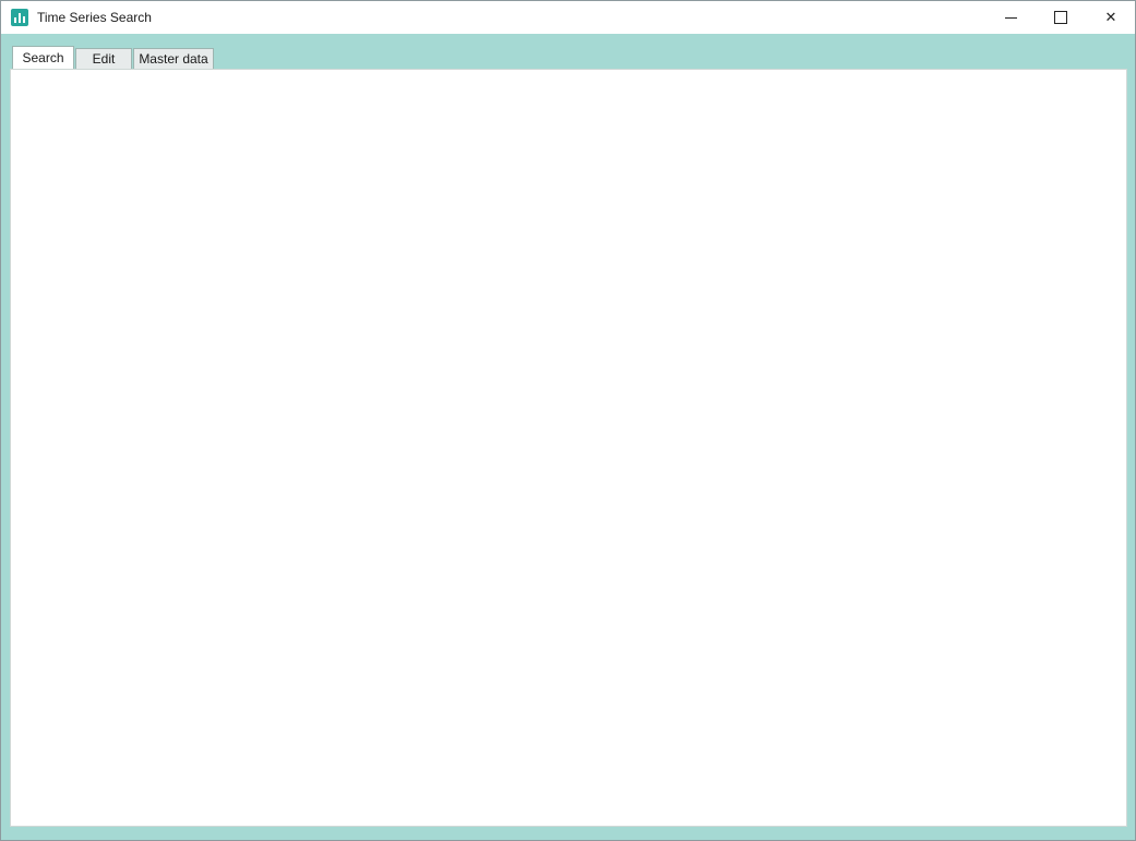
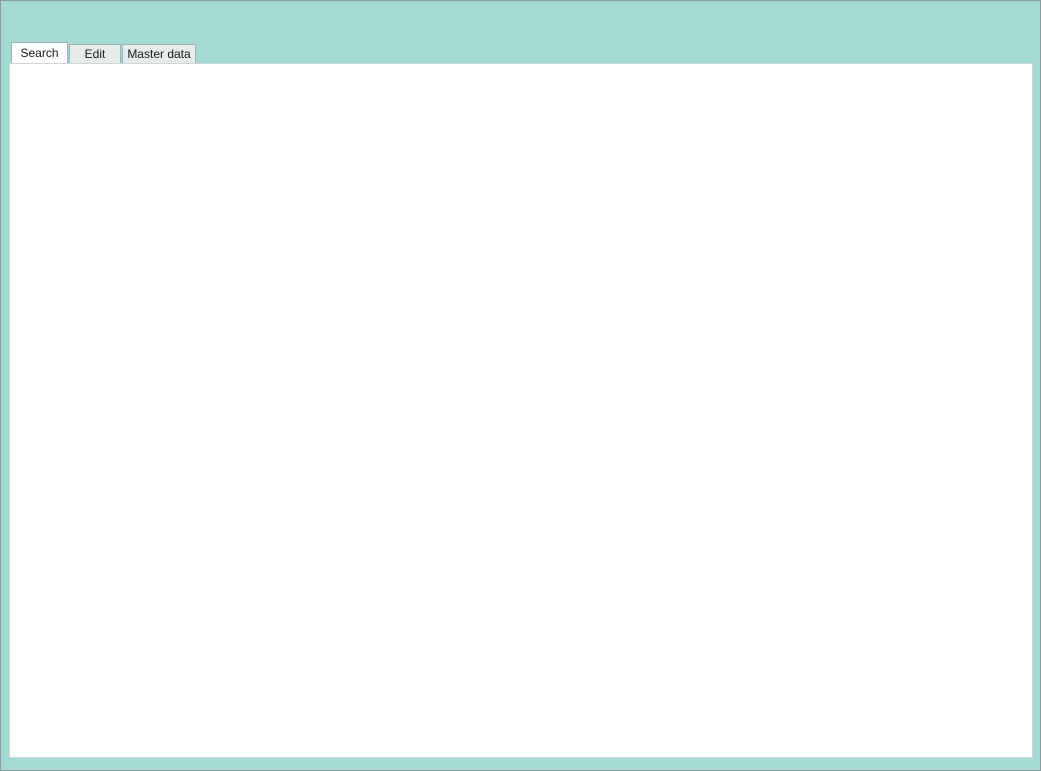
- Time Series Search
- ✕
  Search
  Edit
  Master data
